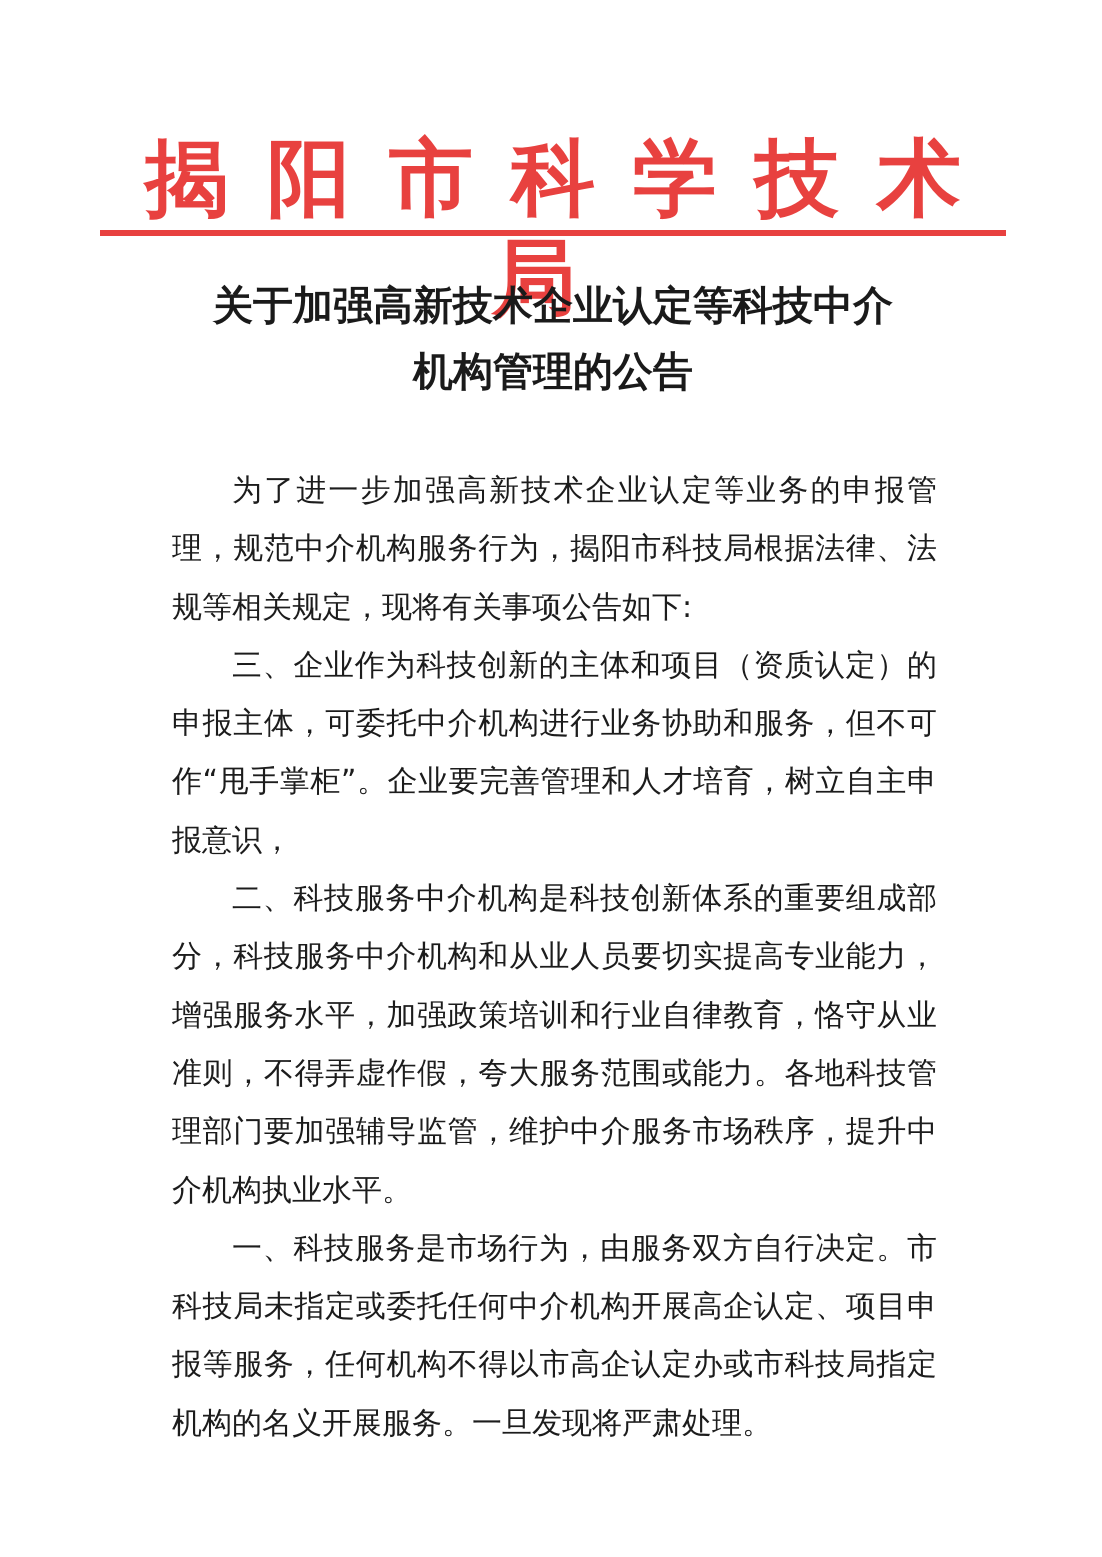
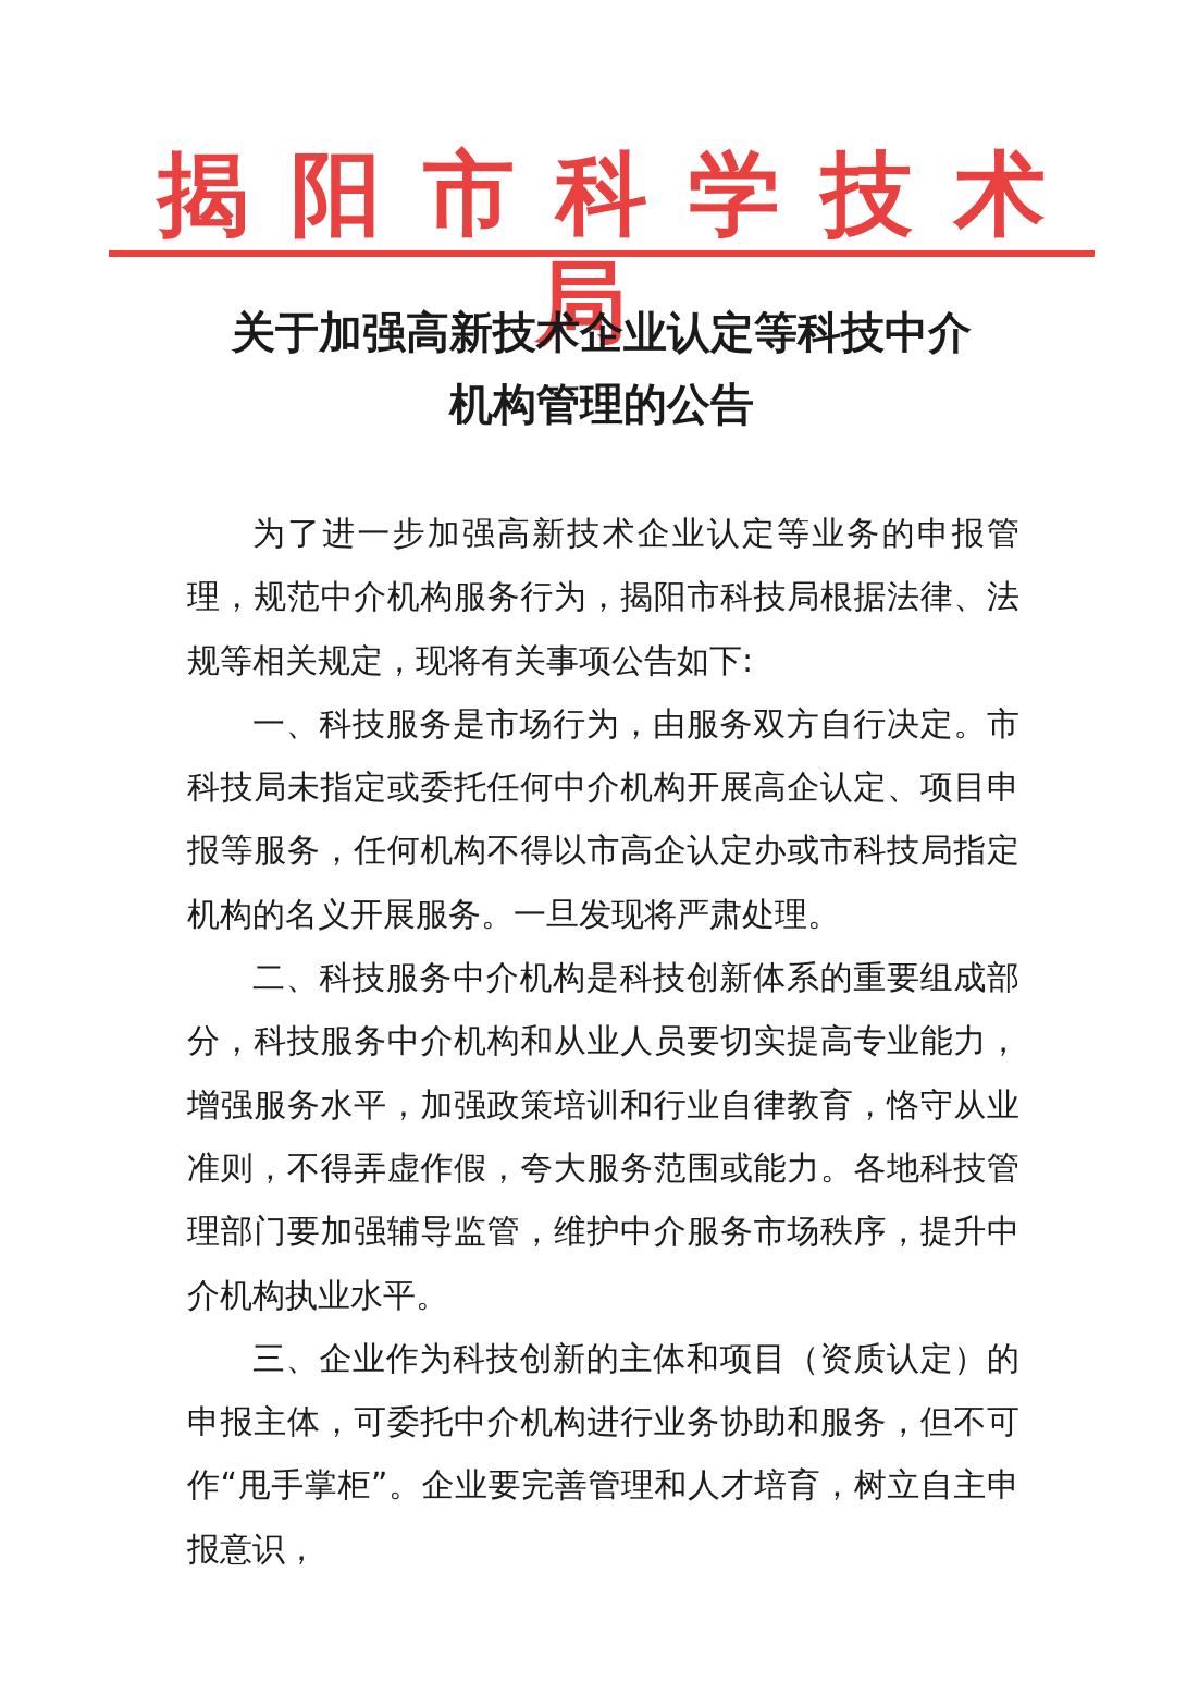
  揭阳市科学技术局
  关于加强高新技术企业认定等科技中介
  机构管理的公告
  为了进一步加强高新技术企业认定等业务的申报管理，规范中介机构服务行为，揭阳市科技局根据法律、法规等相关规定，现将有关事项公告如下:
- 三、企业作为科技创新的主体和项目（资质认定）的申报主体，可委托中介机构进行业务协助和服务，但不可作“甩手掌柜”。企业要完善管理和人才培育，树立自主申报意识，
+ 一、科技服务是市场行为，由服务双方自行决定。市科技局未指定或委托任何中介机构开展高企认定、项目申报等服务，任何机构不得以市高企认定办或市科技局指定机构的名义开展服务。一旦发现将严肃处理。
  二、科技服务中介机构是科技创新体系的重要组成部分，科技服务中介机构和从业人员要切实提高专业能力，增强服务水平，加强政策培训和行业自律教育，恪守从业准则，不得弄虚作假，夸大服务范围或能力。各地科技管理部门要加强辅导监管，维护中介服务市场秩序，提升中介机构执业水平。
- 一、科技服务是市场行为，由服务双方自行决定。市科技局未指定或委托任何中介机构开展高企认定、项目申报等服务，任何机构不得以市高企认定办或市科技局指定机构的名义开展服务。一旦发现将严肃处理。
+ 三、企业作为科技创新的主体和项目（资质认定）的申报主体，可委托中介机构进行业务协助和服务，但不可作“甩手掌柜”。企业要完善管理和人才培育，树立自主申报意识，
